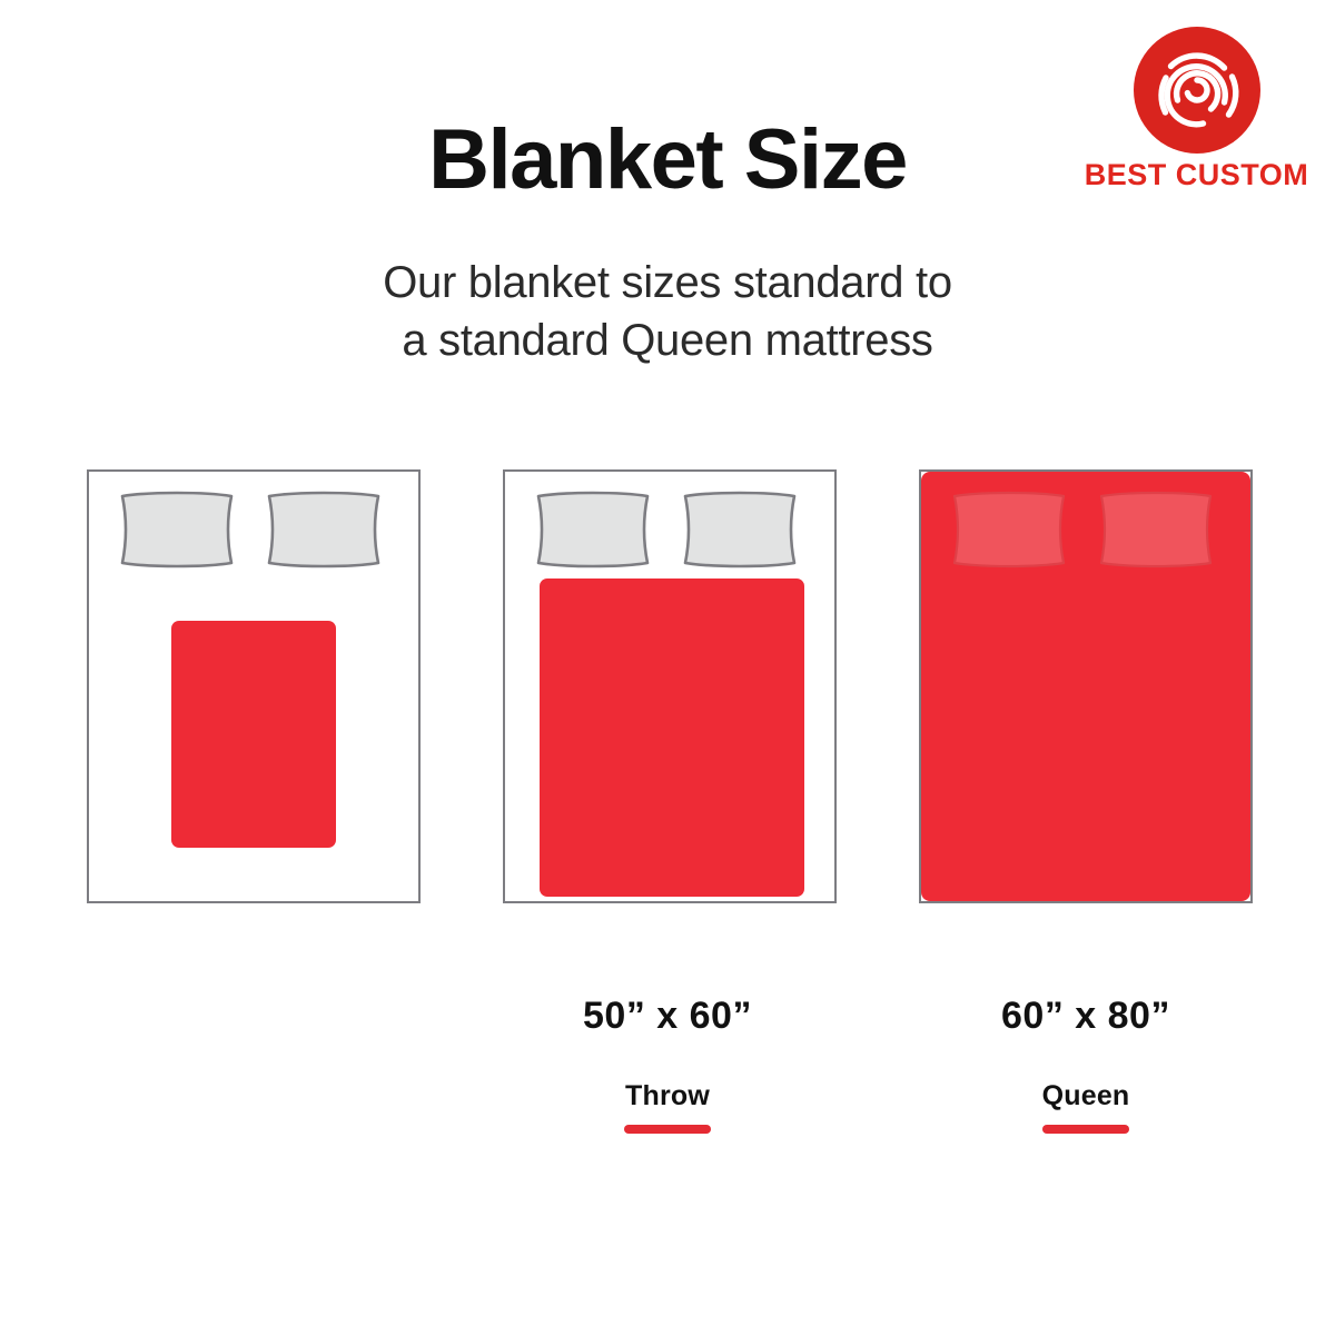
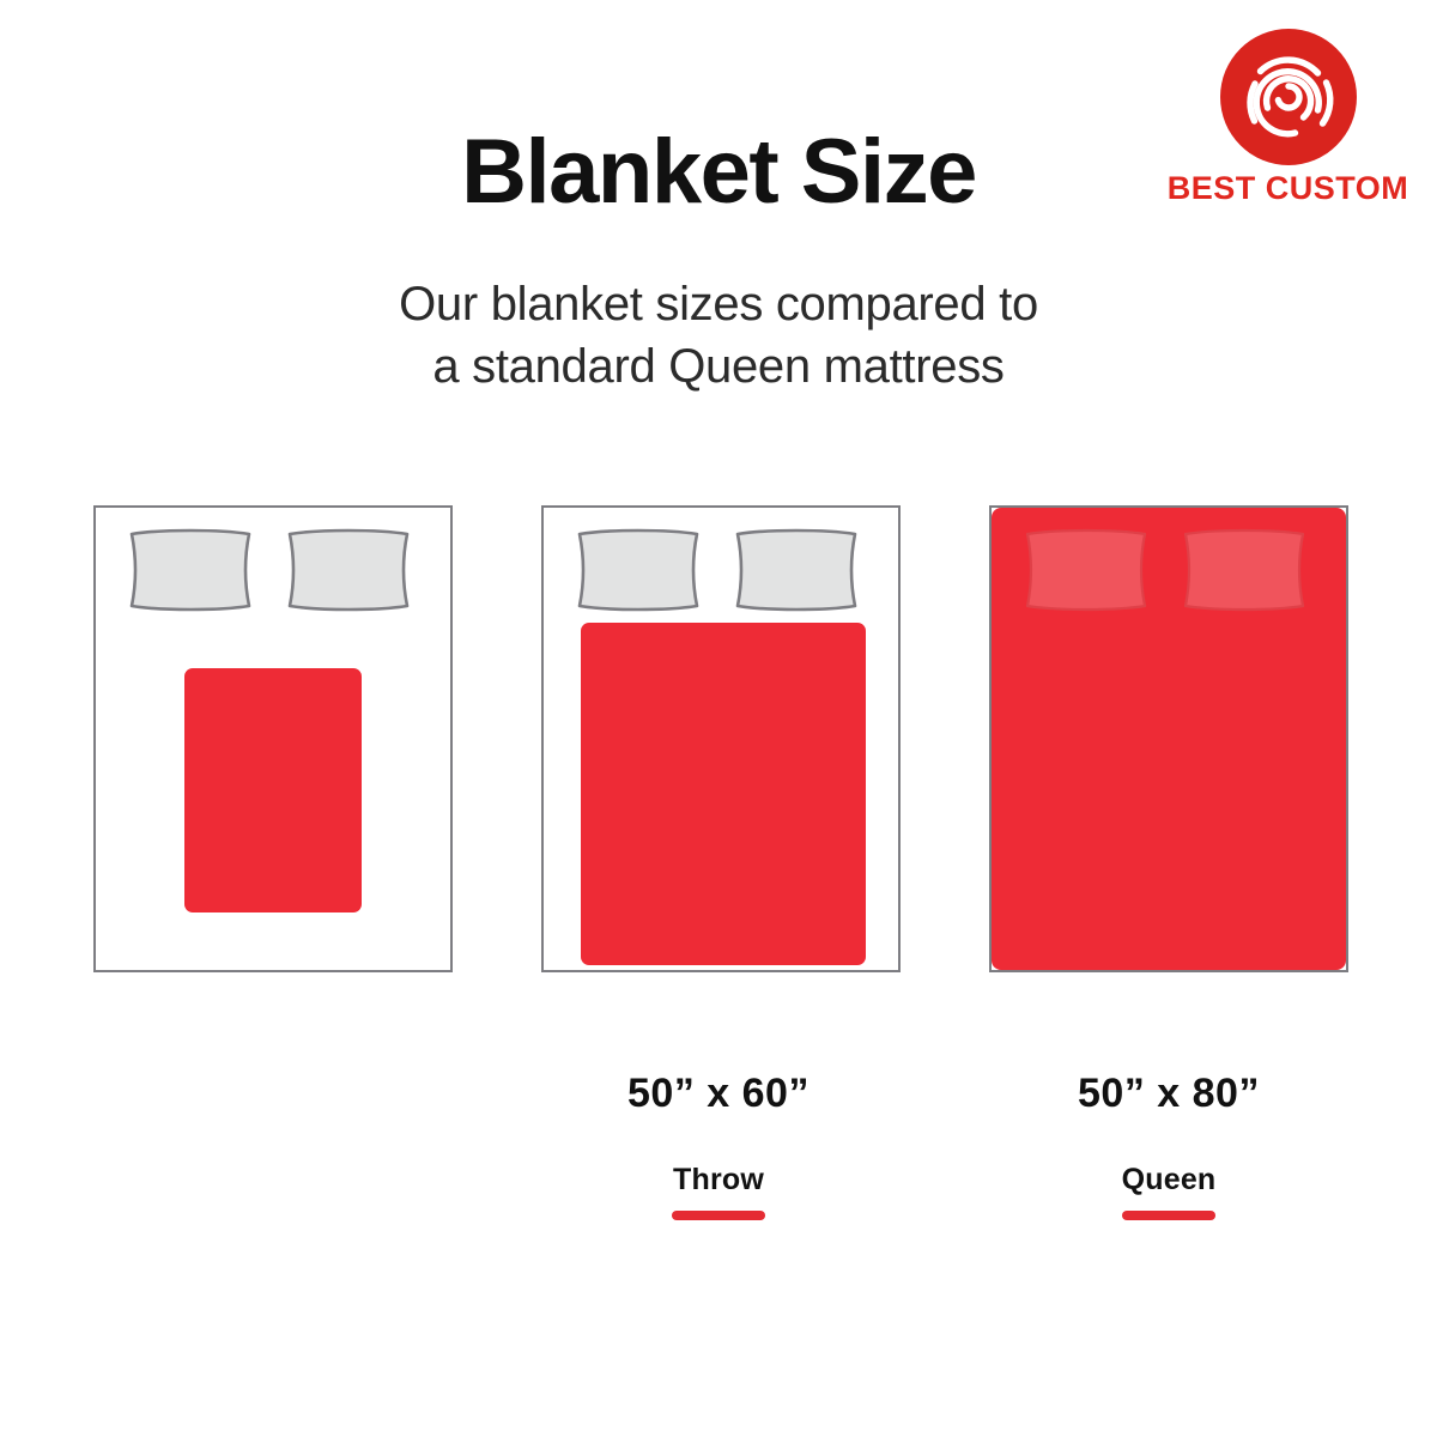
  BEST CUSTOM
  Blanket Size
- Our blanket sizes standard to
+ Our blanket sizes compared to
  a standard Queen mattress
  50” x 60”
  Throw
- 60” x 80”
+ 50” x 80”
  Queen
